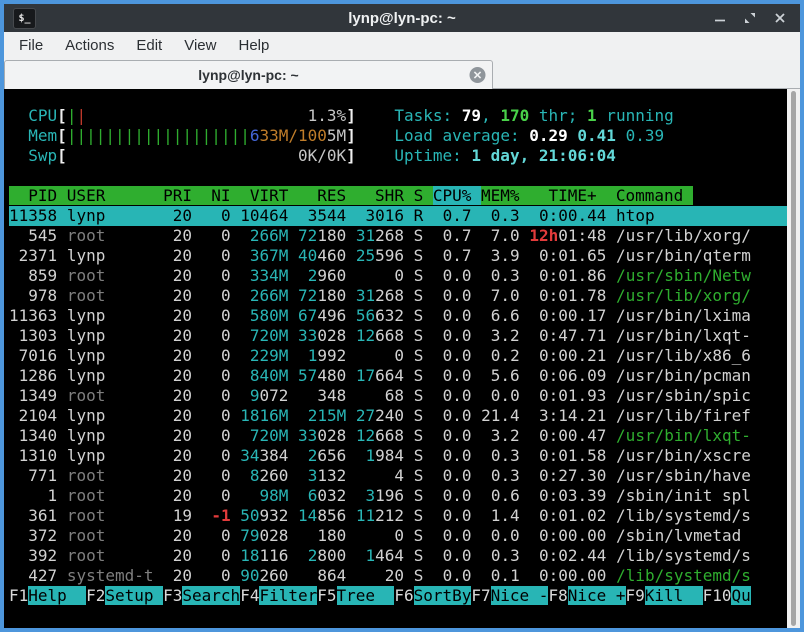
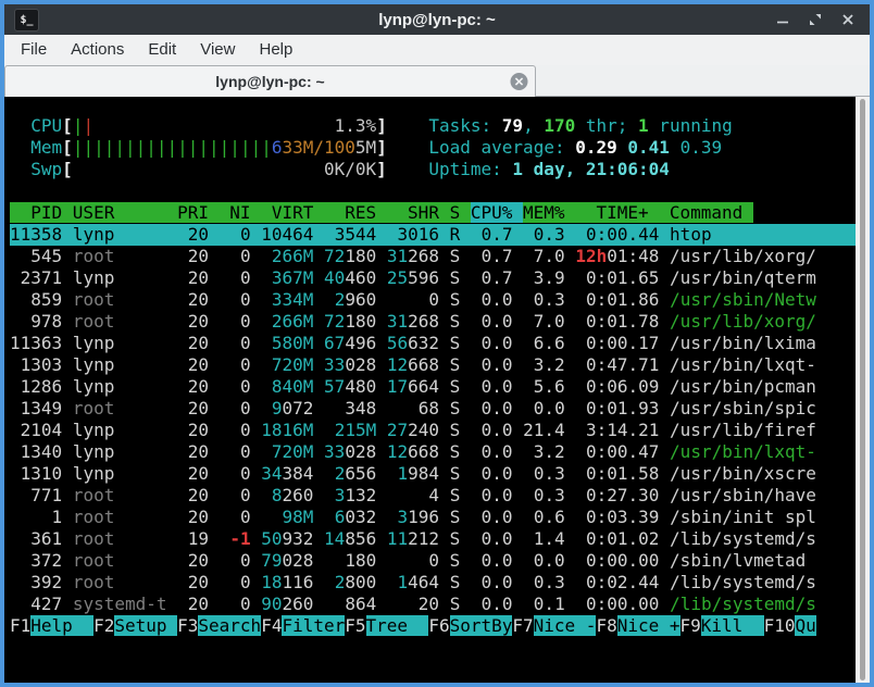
  $_
  lynp@lyn-pc: ~
  File
  Actions
  Edit
  View
  Help
  lynp@lyn-pc: ~
  CPU[|| 1.3%] Tasks: 79, 170 thr; 1 running
  Mem[|||||||||||||||||||633M/1005M] Load average: 0.29 0.41 0.39
  Swp[ 0K/0K] Uptime: 1 day, 21:06:04
  PID USER PRI NI VIRT RES SHR S CPU% MEM% TIME+ Command
  11358 lynp 20 0 10464 3544 3016 R 0.7 0.3 0:00.44 htop
  545 root 20 0 266M 72180 31268 S 0.7 7.0 12h01:48 /usr/lib/xorg/
  2371 lynp 20 0 367M 40460 25596 S 0.7 3.9 0:01.65 /usr/bin/qterm
  859 root 20 0 334M 2960 0 S 0.0 0.3 0:01.86 /usr/sbin/Netw
  978 root 20 0 266M 72180 31268 S 0.0 7.0 0:01.78 /usr/lib/xorg/
  11363 lynp 20 0 580M 67496 56632 S 0.0 6.6 0:00.17 /usr/bin/lxima
  1303 lynp 20 0 720M 33028 12668 S 0.0 3.2 0:47.71 /usr/bin/lxqt-
- 7016 lynp 20 0 229M 1992 0 S 0.0 0.2 0:00.21 /usr/lib/x86_6
  1286 lynp 20 0 840M 57480 17664 S 0.0 5.6 0:06.09 /usr/bin/pcman
  1349 root 20 0 9072 348 68 S 0.0 0.0 0:01.93 /usr/sbin/spic
  2104 lynp 20 0 1816M 215M 27240 S 0.0 21.4 3:14.21 /usr/lib/firef
  1340 lynp 20 0 720M 33028 12668 S 0.0 3.2 0:00.47 /usr/bin/lxqt-
  1310 lynp 20 0 34384 2656 1984 S 0.0 0.3 0:01.58 /usr/bin/xscre
  771 root 20 0 8260 3132 4 S 0.0 0.3 0:27.30 /usr/sbin/have
  1 root 20 0 98M 6032 3196 S 0.0 0.6 0:03.39 /sbin/init spl
  361 root 19 -1 50932 14856 11212 S 0.0 1.4 0:01.02 /lib/systemd/s
  372 root 20 0 79028 180 0 S 0.0 0.0 0:00.00 /sbin/lvmetad
  392 root 20 0 18116 2800 1464 S 0.0 0.3 0:02.44 /lib/systemd/s
  427 systemd-t 20 0 90260 864 20 S 0.0 0.1 0:00.00 /lib/systemd/s
  F1Help F2Setup F3SearchF4FilterF5Tree F6SortByF7Nice -F8Nice +F9Kill F10Qu
